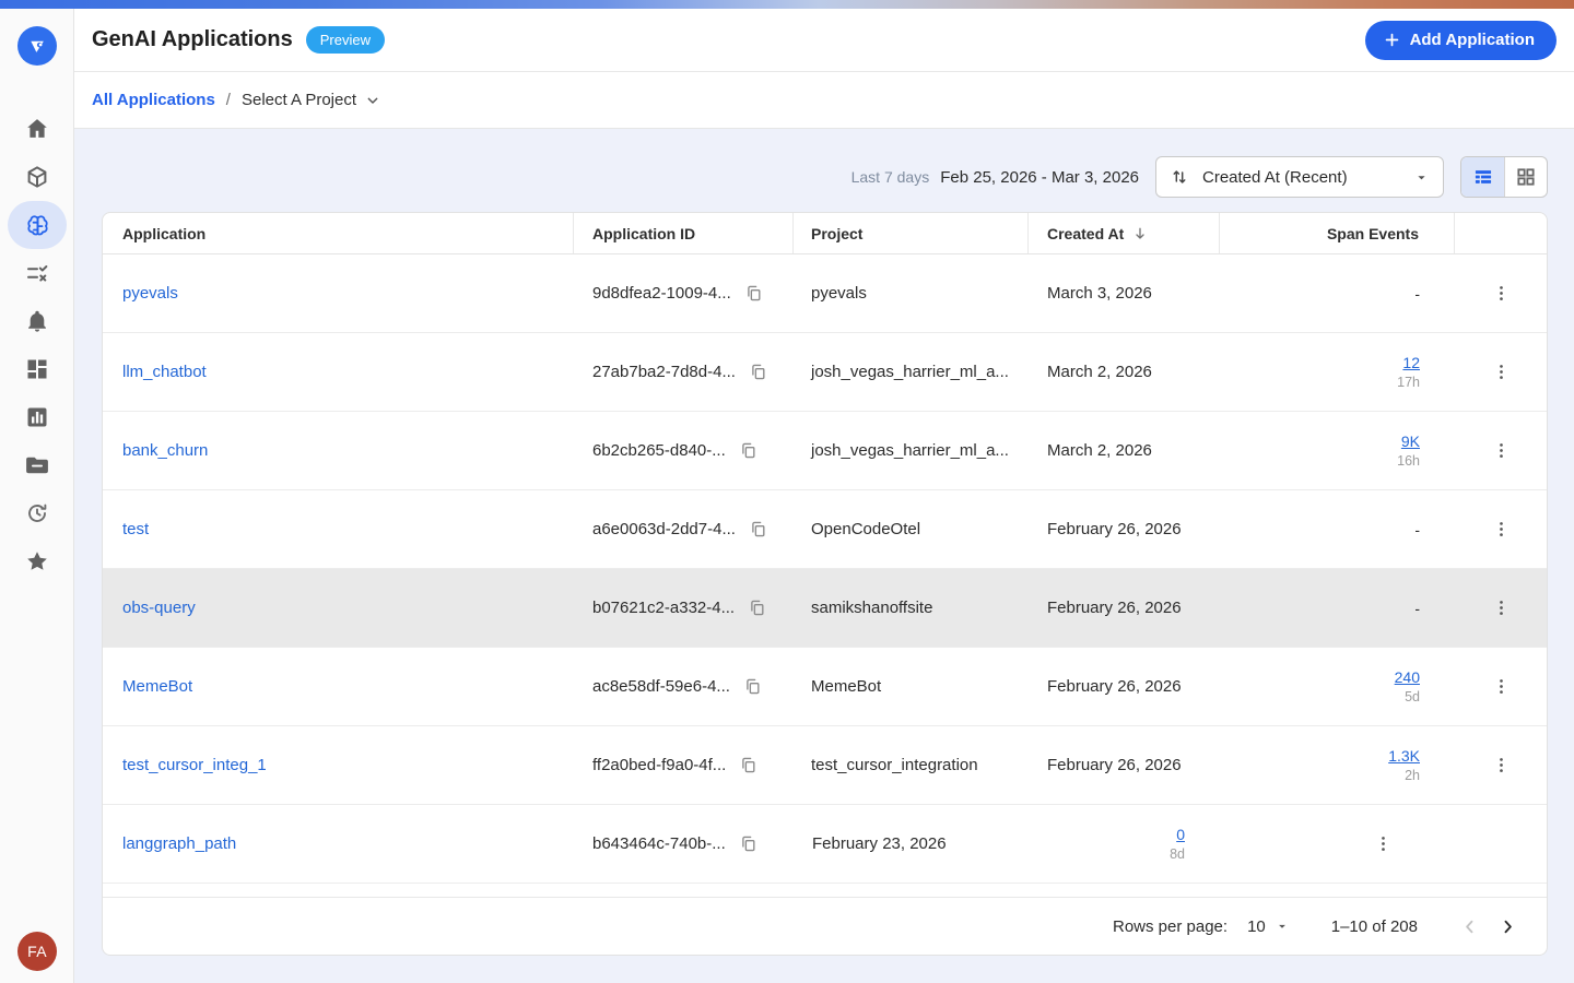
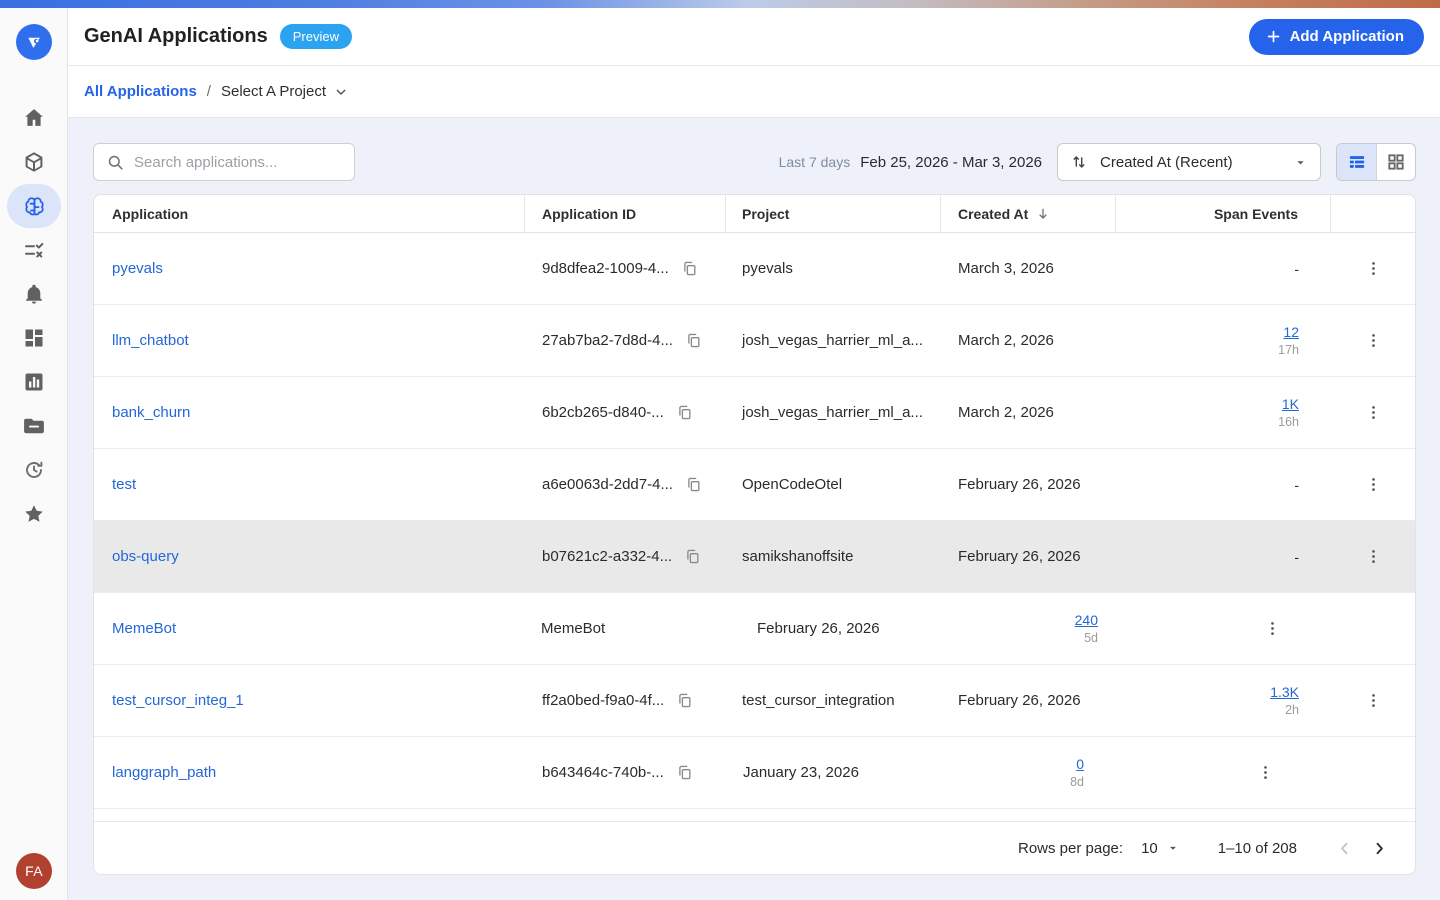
  FA
  GenAI Applications
  Preview
  Add Application
  All Applications
  /
  Select A Project
+ Search applications...
  Last 7 days
  Feb 25, 2026 - Mar 3, 2026
  Created At (Recent)
  Application
  Application ID
  Project
  Created At
  Span Events
  pyevals
  9d8dfea2-1009-4...
  pyevals
  March 3, 2026
  -
  llm_chatbot
  27ab7ba2-7d8d-4...
  josh_vegas_harrier_ml_a...
  March 2, 2026
  12
  17h
  bank_churn
  6b2cb265-d840-...
  josh_vegas_harrier_ml_a...
  March 2, 2026
- 9K
+ 1K
  16h
  test
  a6e0063d-2dd7-4...
  OpenCodeOtel
  February 26, 2026
  -
  obs-query
  b07621c2-a332-4...
  samikshanoffsite
  February 26, 2026
  -
  MemeBot
- ac8e58df-59e6-4...
  MemeBot
  February 26, 2026
  240
  5d
  test_cursor_integ_1
  ff2a0bed-f9a0-4f...
  test_cursor_integration
  February 26, 2026
  1.3K
  2h
  langgraph_path
  b643464c-740b-...
- February 23, 2026
+ January 23, 2026
  0
  8d
  Rows per page:
  10
  1–10 of 208
